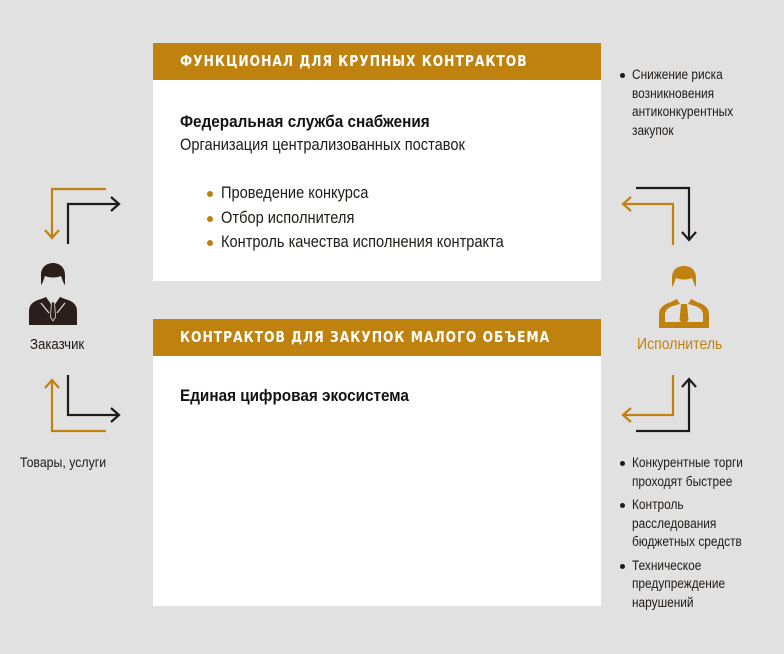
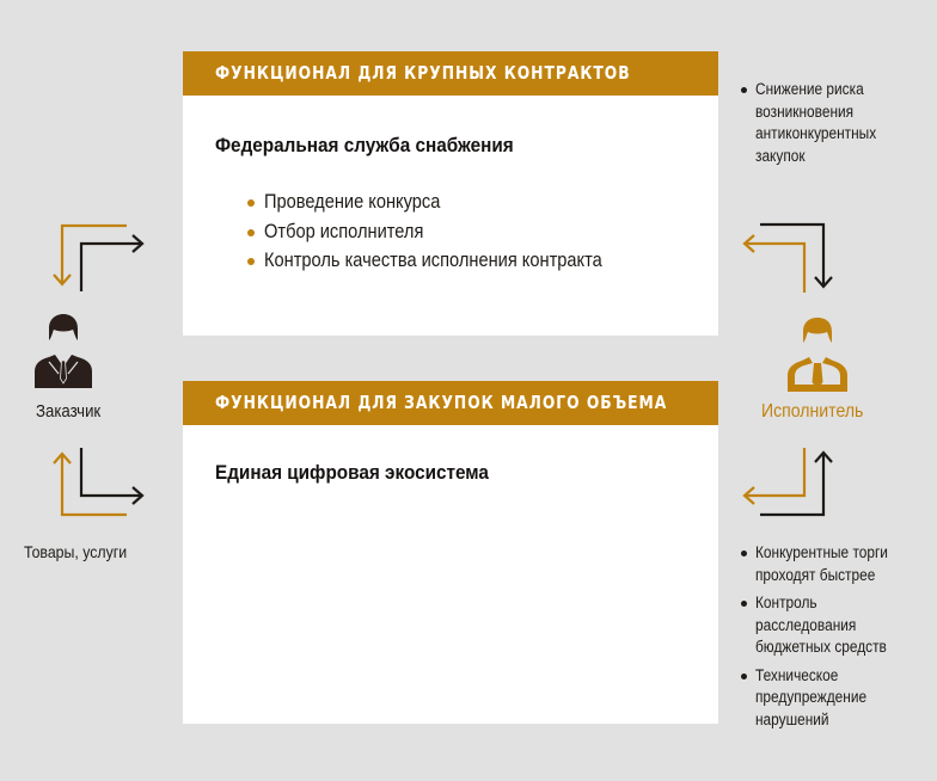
  ФУНКЦИОНАЛ ДЛЯ КРУПНЫХ КОНТРАКТОВ
  Федеральная служба снабжения
- Организация централизованных поставок
  Проведение конкурса
  Отбор исполнителя
  Контроль качества исполнения контракта
- КОНТРАКТОВ ДЛЯ ЗАКУПОК МАЛОГО ОБЪЕМА
+ ФУНКЦИОНАЛ ДЛЯ ЗАКУПОК МАЛОГО ОБЪЕМА
  Единая цифровая экосистема
  Заказчик
  Исполнитель
  Товары, услуги
  Снижение риска
  возникновения
  антиконкурентных
  закупок
  Конкурентные торги
  проходят быстрее
  Контроль
  расследования
  бюджетных средств
  Техническое
  предупреждение
  нарушений
